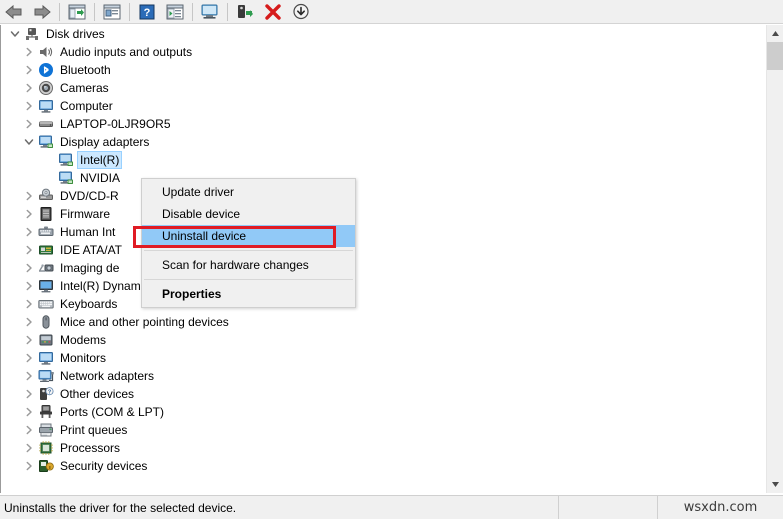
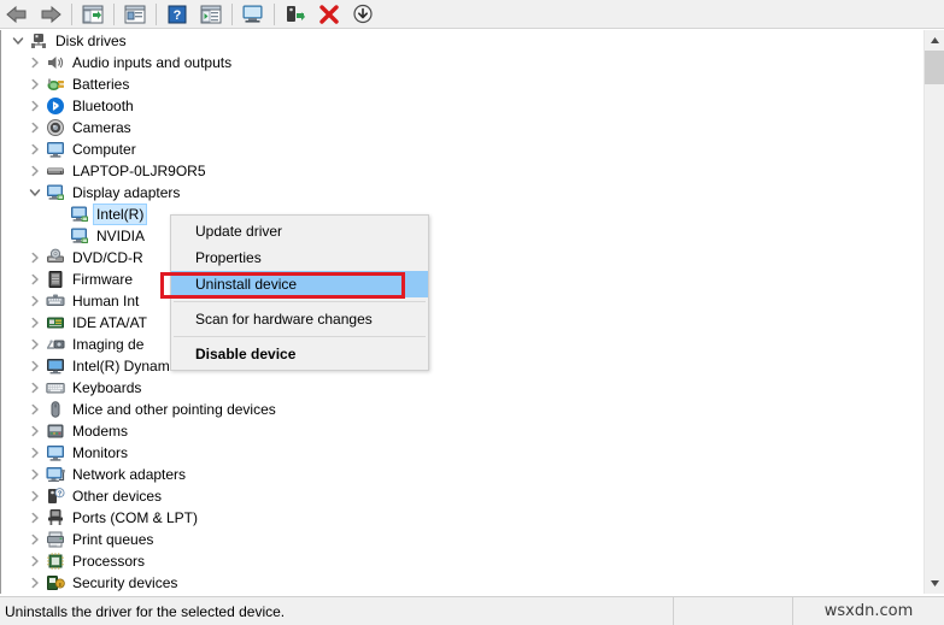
  ?
  Disk drives
  Audio inputs and outputs
+ Batteries
  Bluetooth
  Cameras
  Computer
  LAPTOP-0LJR9OR5
  Display adapters
  Intel(R)
  NVIDIA
  DVD/CD-R
  Firmware
  Human Int
  IDE ATA/AT
  Imaging de
  Keyboards
  Mice and other pointing devices
  Modems
  Monitors
  Network adapters
  Other devices
  Ports (COM & LPT)
  Print queues
  Processors
  Security devices
  Update driver
- Disable device
+ Properties
  Uninstall device
  Scan for hardware changes
- Properties
+ Disable device
  Uninstalls the driver for the selected device.
  wsxdn.com
